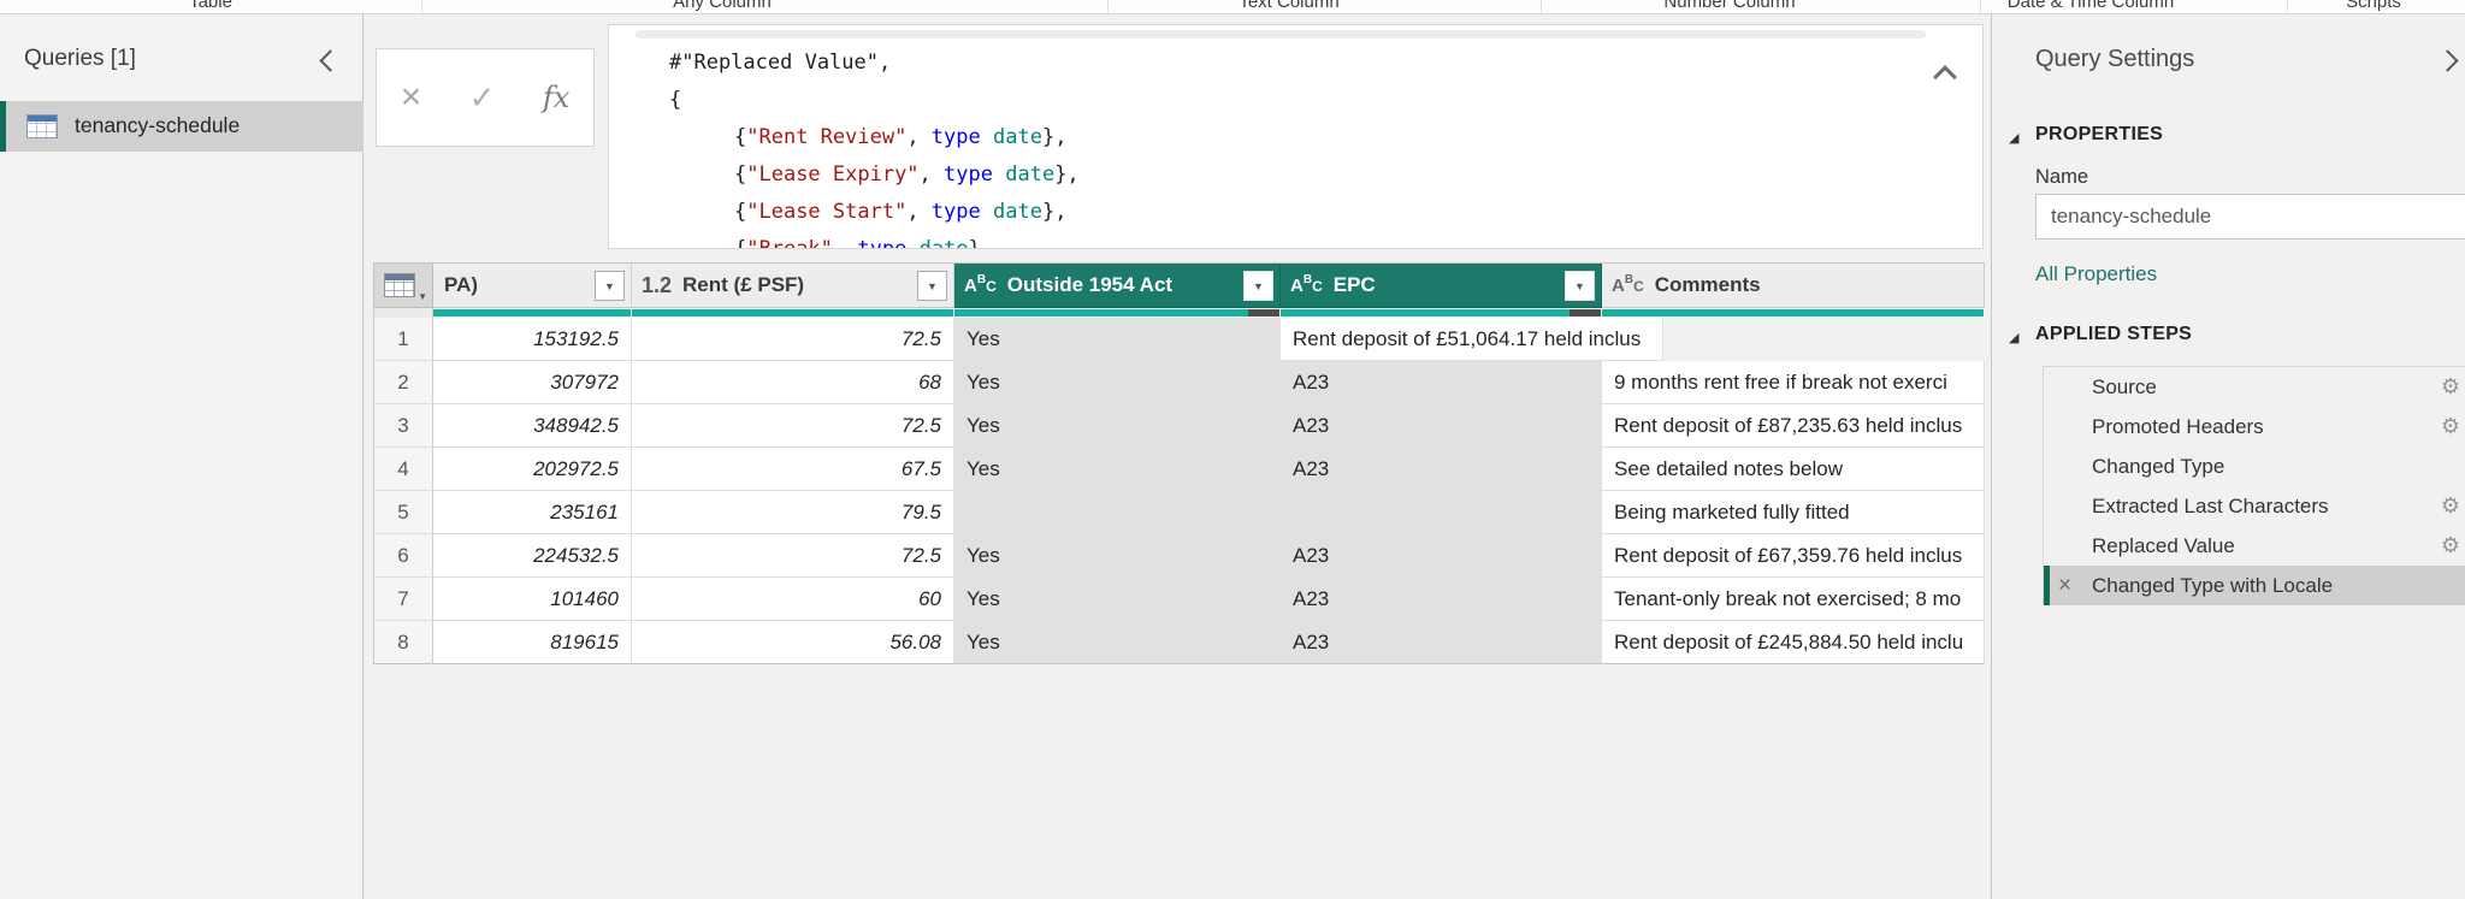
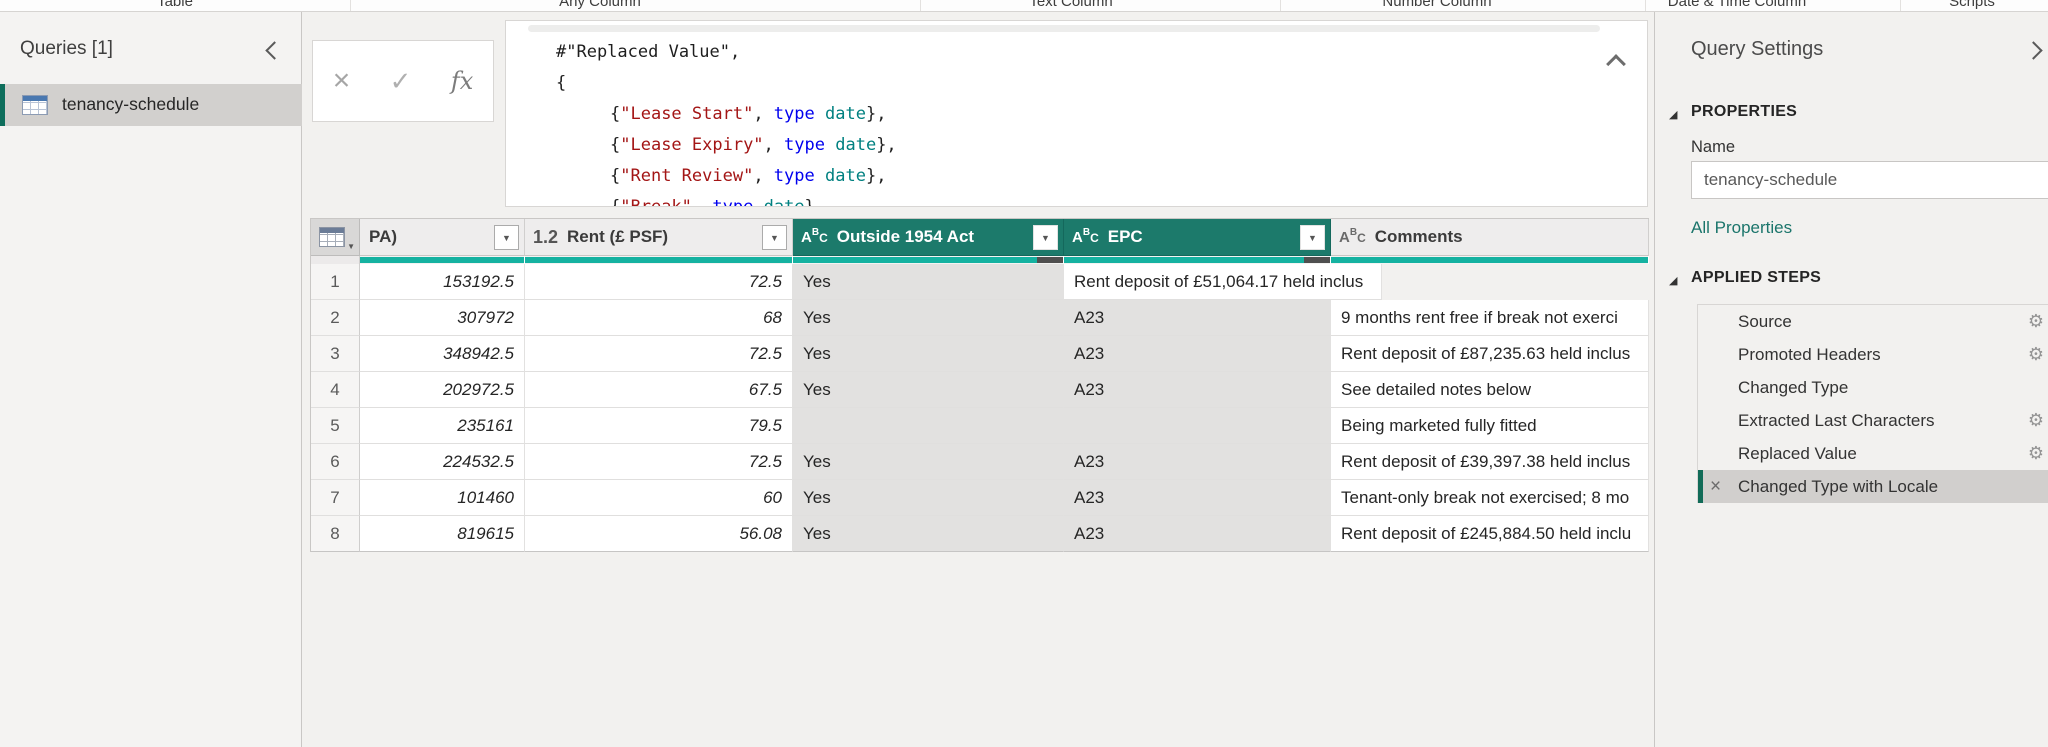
  Table
  Any Column
  Text Column
  Number Column
  Date & Time Column
  Scripts
  Queries [1]
  tenancy-schedule
  ×
  ✓
  fx
  #"Replaced Value",
  {
- {"Rent Review", type date},
+ {"Lease Start", type date},
  {"Lease Expiry", type date},
- {"Lease Start", type date},
+ {"Rent Review", type date},
  ▼
  PA)
  ▼
  1.2
  Rent (£ PSF)
  ▼
  ABC
  Outside 1954 Act
  ▼
  ABC
  EPC
  ▼
  ABC
  Comments
  1
  153192.5
  72.5
  Yes
  Rent deposit of £51,064.17 held inclus
  2
  307972
  68
  Yes
  A23
  9 months rent free if break not exerci
  3
  348942.5
  72.5
  Yes
  A23
  Rent deposit of £87,235.63 held inclus
  4
  202972.5
  67.5
  Yes
  A23
  See detailed notes below
  5
  235161
  79.5
  Being marketed fully fitted
  6
  224532.5
  72.5
  Yes
  A23
- Rent deposit of £67,359.76 held inclus
+ Rent deposit of £39,397.38 held inclus
  7
  101460
  60
  Yes
  A23
  Tenant-only break not exercised; 8 mo
  8
  819615
  56.08
  Yes
  A23
  Rent deposit of £245,884.50 held inclu
  Query Settings
  ◢
  PROPERTIES
  Name
  tenancy-schedule
  All Properties
  ◢
  APPLIED STEPS
  Source
  ⚙
  Promoted Headers
  ⚙
  Changed Type
  Extracted Last Characters
  ⚙
  Replaced Value
  ⚙
  ×
  Changed Type with Locale
